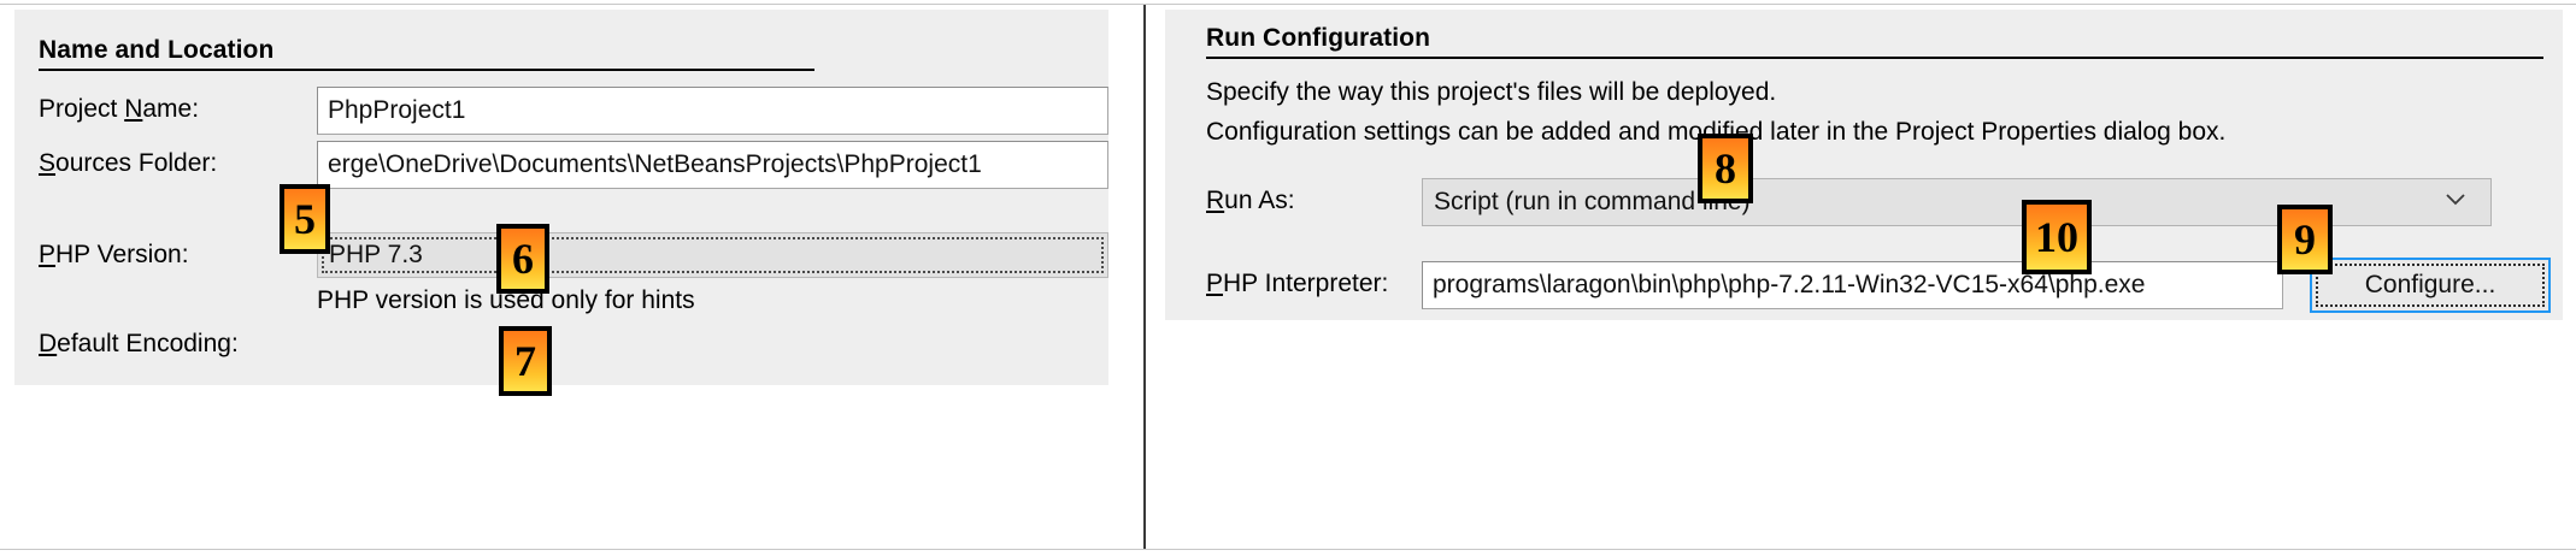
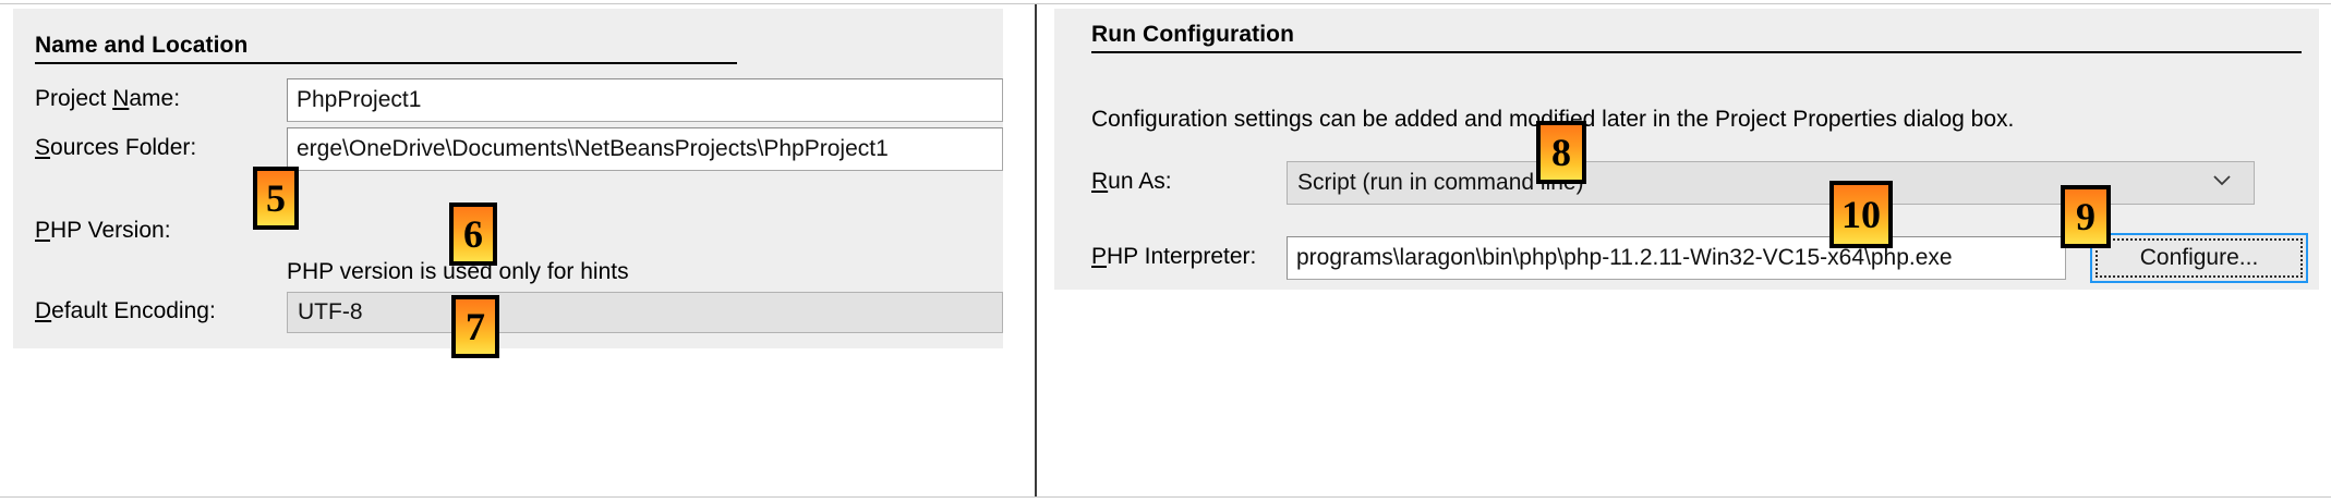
  Name and Location
  Project Name:
  PhpProject1
  Sources Folder:
  erge\OneDrive\Documents\NetBeansProjects\PhpProject1
  PHP Version:
- PHP 7.3
  PHP version is used only for hints
  Default Encoding:
+ UTF-8
  Run Configuration
- Specify the way this project's files will be deployed.
  Configuration settings can be added and modified later in the Project Properties dialog box.
  Run As:
  Script (run in command
  PHP Interpreter:
- programs\laragon\bin\php\php-7.2.11-Win32-VC15-x64\php.exe
+ programs\laragon\bin\php\php-11.2.11-Win32-VC15-x64\php.exe
  Configure...
  5
  6
  7
  8
  9
  10
